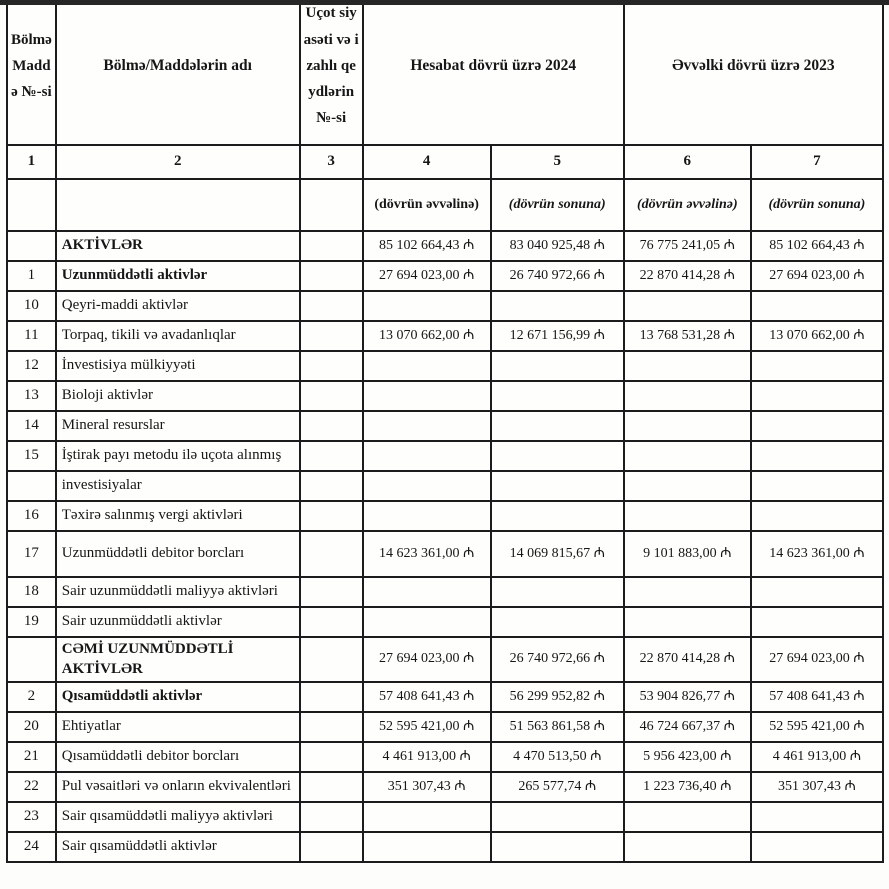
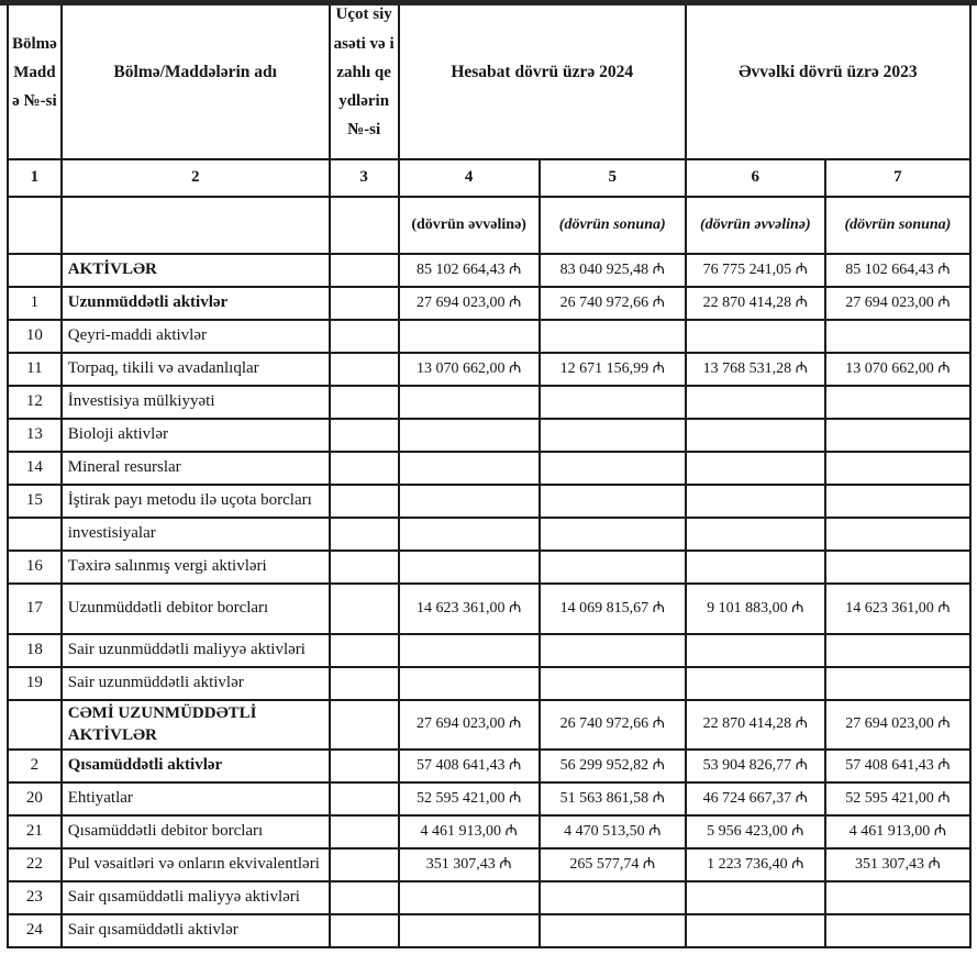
  Bölmə Maddə №-si	Bölmə/Maddələrin adı	Uçot siyasəti və izahlı qeydlərin №-si	Hesabat dövrü üzrə 2024	Əvvəlki dövrü üzrə 2023
  1	2	3	4	5	6	7
  			(dövrün əvvəlinə)	(dövrün sonuna)	(dövrün əvvəlinə)	(dövrün sonuna)
  	AKTİVLƏR		85 102 664,43 ₼	83 040 925,48 ₼	76 775 241,05 ₼	85 102 664,43 ₼
  1	Uzunmüddətli aktivlər		27 694 023,00 ₼	26 740 972,66 ₼	22 870 414,28 ₼	27 694 023,00 ₼
  10	Qeyri-maddi aktivlər
  11	Torpaq, tikili və avadanlıqlar		13 070 662,00 ₼	12 671 156,99 ₼	13 768 531,28 ₼	13 070 662,00 ₼
  12	İnvestisiya mülkiyyəti
  13	Bioloji aktivlər
  14	Mineral resurslar
- 15	İştirak payı metodu ilə uçota alınmış
+ 15	İştirak payı metodu ilə uçota borcları
  	investisiyalar
  16	Təxirə salınmış vergi aktivləri
  17	Uzunmüddətli debitor borcları		14 623 361,00 ₼	14 069 815,67 ₼	9 101 883,00 ₼	14 623 361,00 ₼
  18	Sair uzunmüddətli maliyyə aktivləri
  19	Sair uzunmüddətli aktivlər
  	CƏMİ UZUNMÜDDƏTLİ AKTİVLƏR		27 694 023,00 ₼	26 740 972,66 ₼	22 870 414,28 ₼	27 694 023,00 ₼
  2	Qısamüddətli aktivlər		57 408 641,43 ₼	56 299 952,82 ₼	53 904 826,77 ₼	57 408 641,43 ₼
  20	Ehtiyatlar		52 595 421,00 ₼	51 563 861,58 ₼	46 724 667,37 ₼	52 595 421,00 ₼
  21	Qısamüddətli debitor borcları		4 461 913,00 ₼	4 470 513,50 ₼	5 956 423,00 ₼	4 461 913,00 ₼
  22	Pul vəsaitləri və onların ekvivalentləri		351 307,43 ₼	265 577,74 ₼	1 223 736,40 ₼	351 307,43 ₼
  23	Sair qısamüddətli maliyyə aktivləri
  24	Sair qısamüddətli aktivlər
